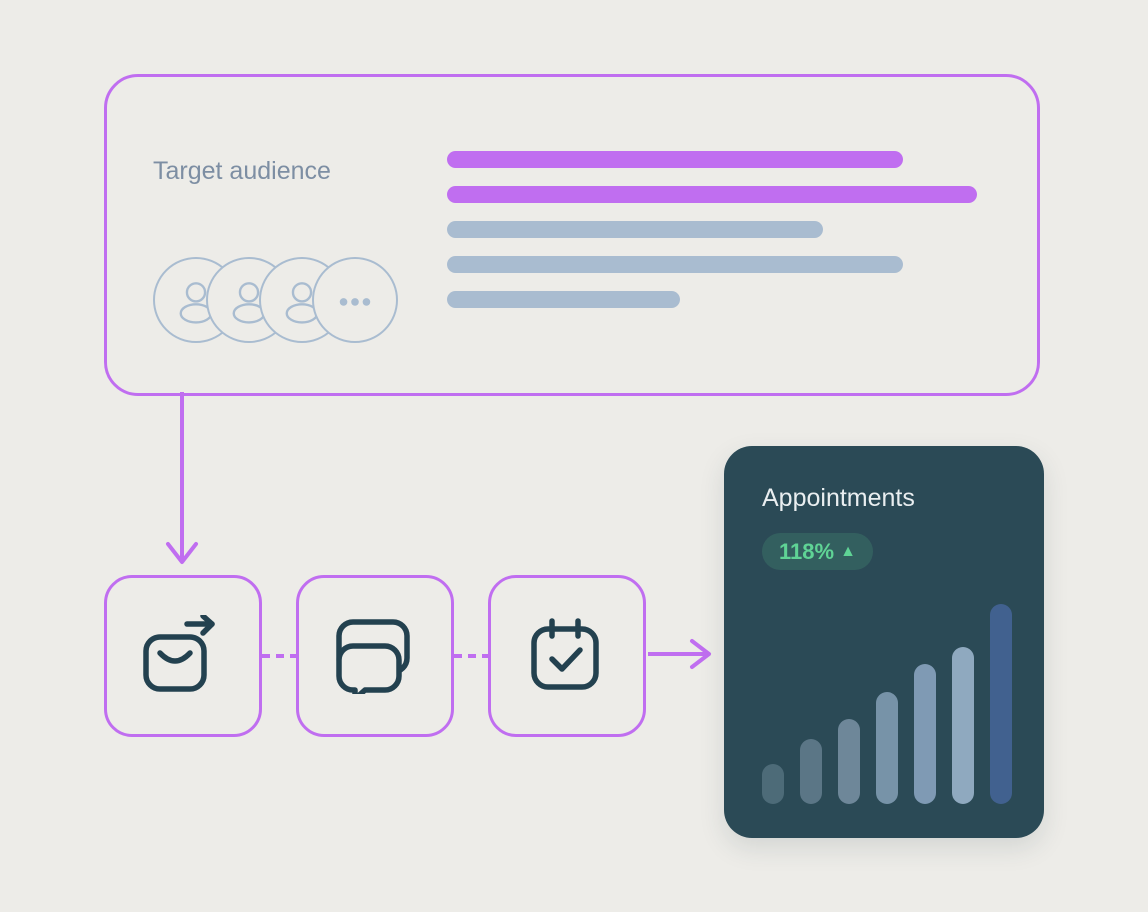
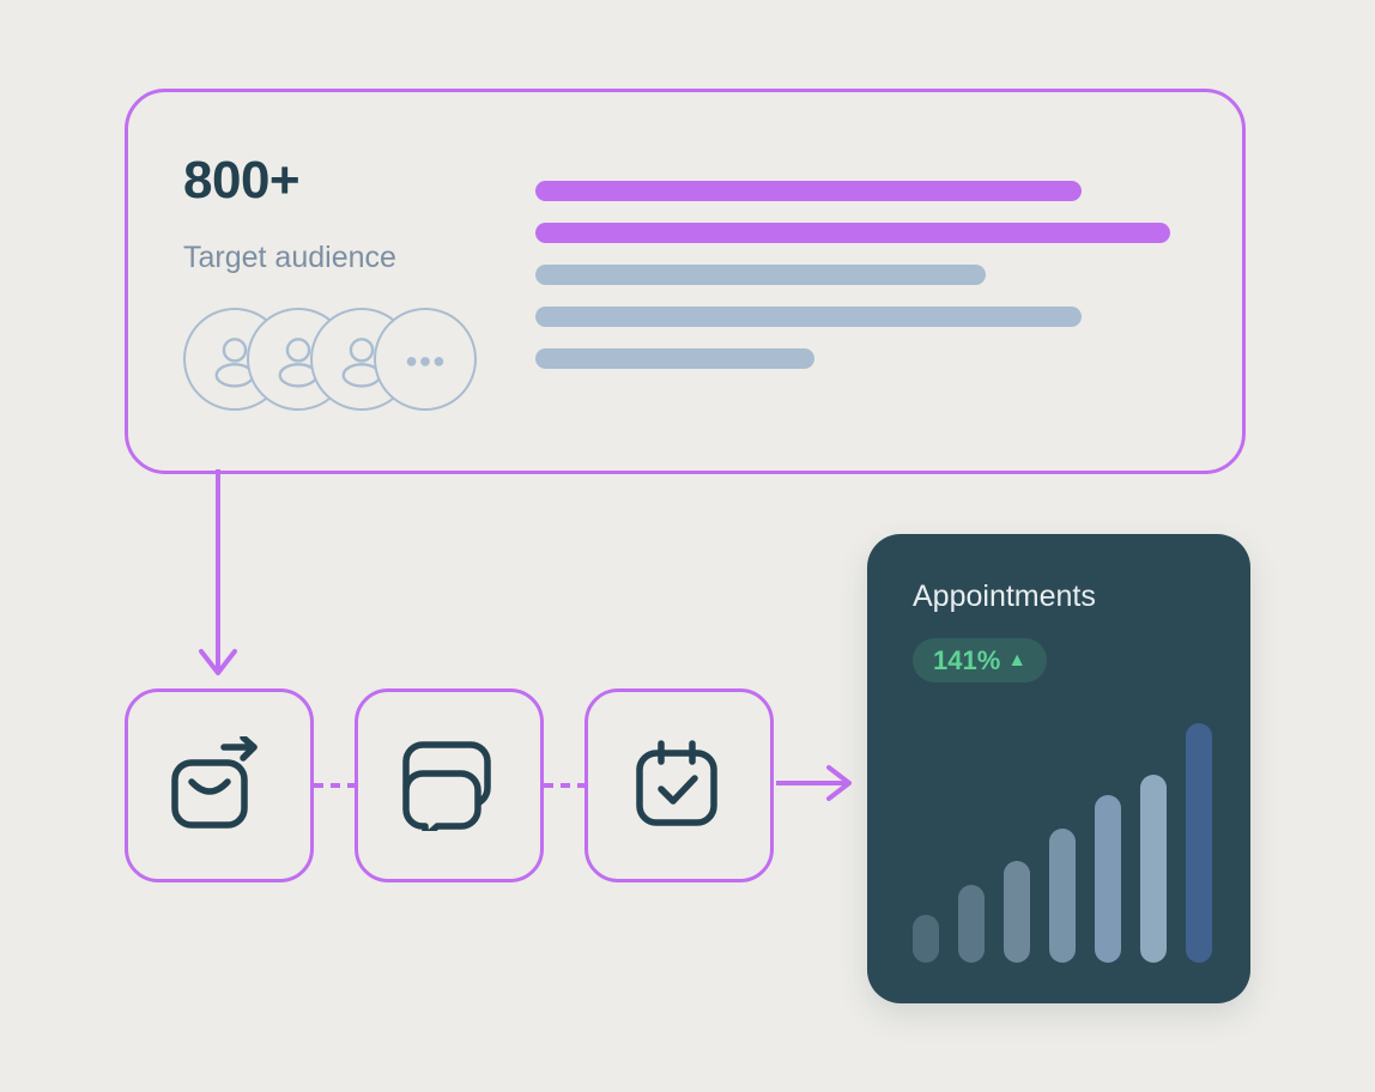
+ 800+
  Target audience
  Appointments
- 118%
+ 141%
  ▲
